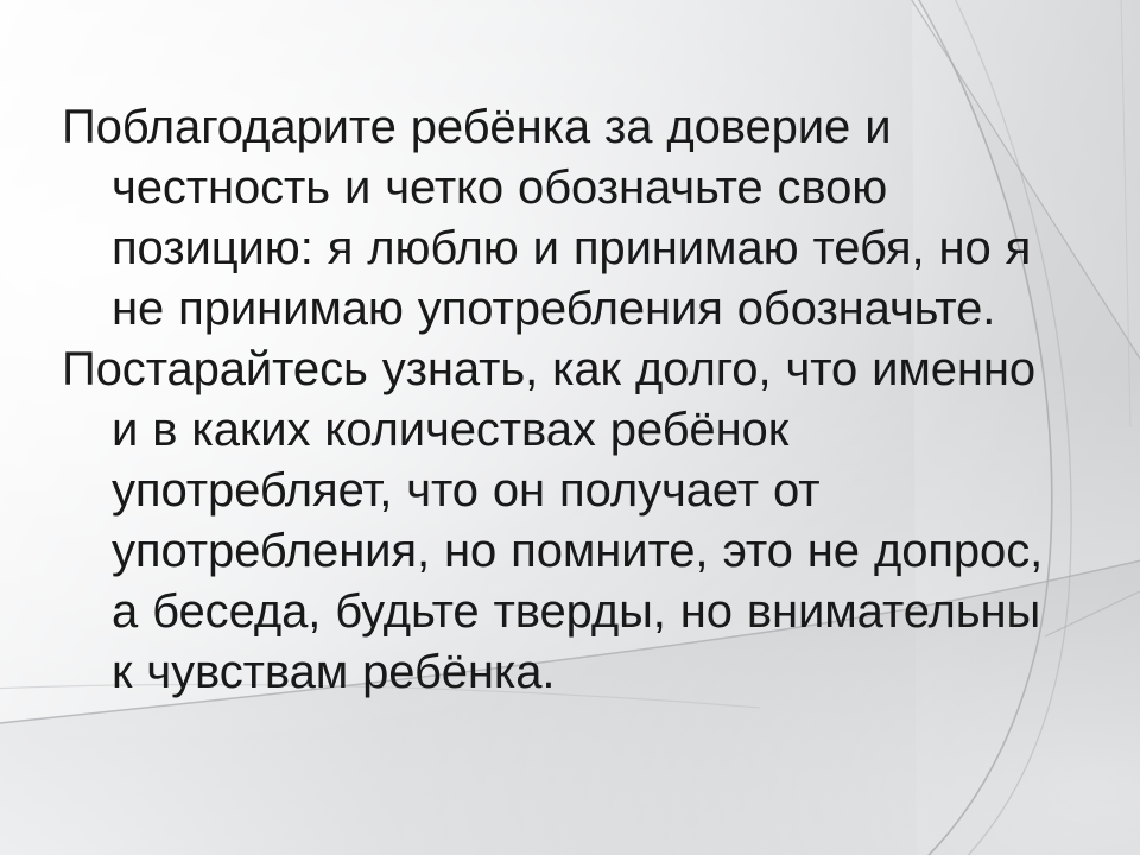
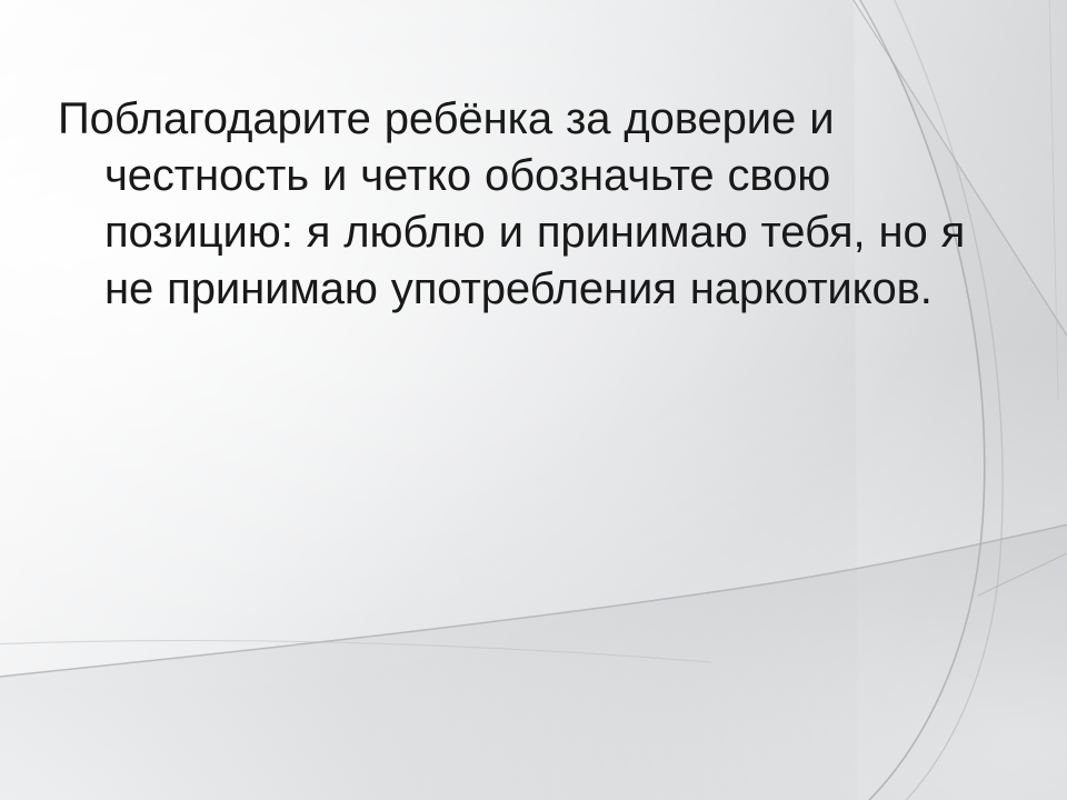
- Поблагодарите ребёнка за доверие и честность и четко обозначьте свою позицию: я люблю и принимаю тебя, но я не принимаю употребления обозначьте.
+ Поблагодарите ребёнка за доверие и честность и четко обозначьте свою позицию: я люблю и принимаю тебя, но я не принимаю употребления наркотиков.
- Постарайтесь узнать, как долго, что именно и в каких количествах ребёнок употребляет, что он получает от употребления, но помните, это не допрос, а беседа, будьте тверды, но внимательны к чувствам ребёнка.
